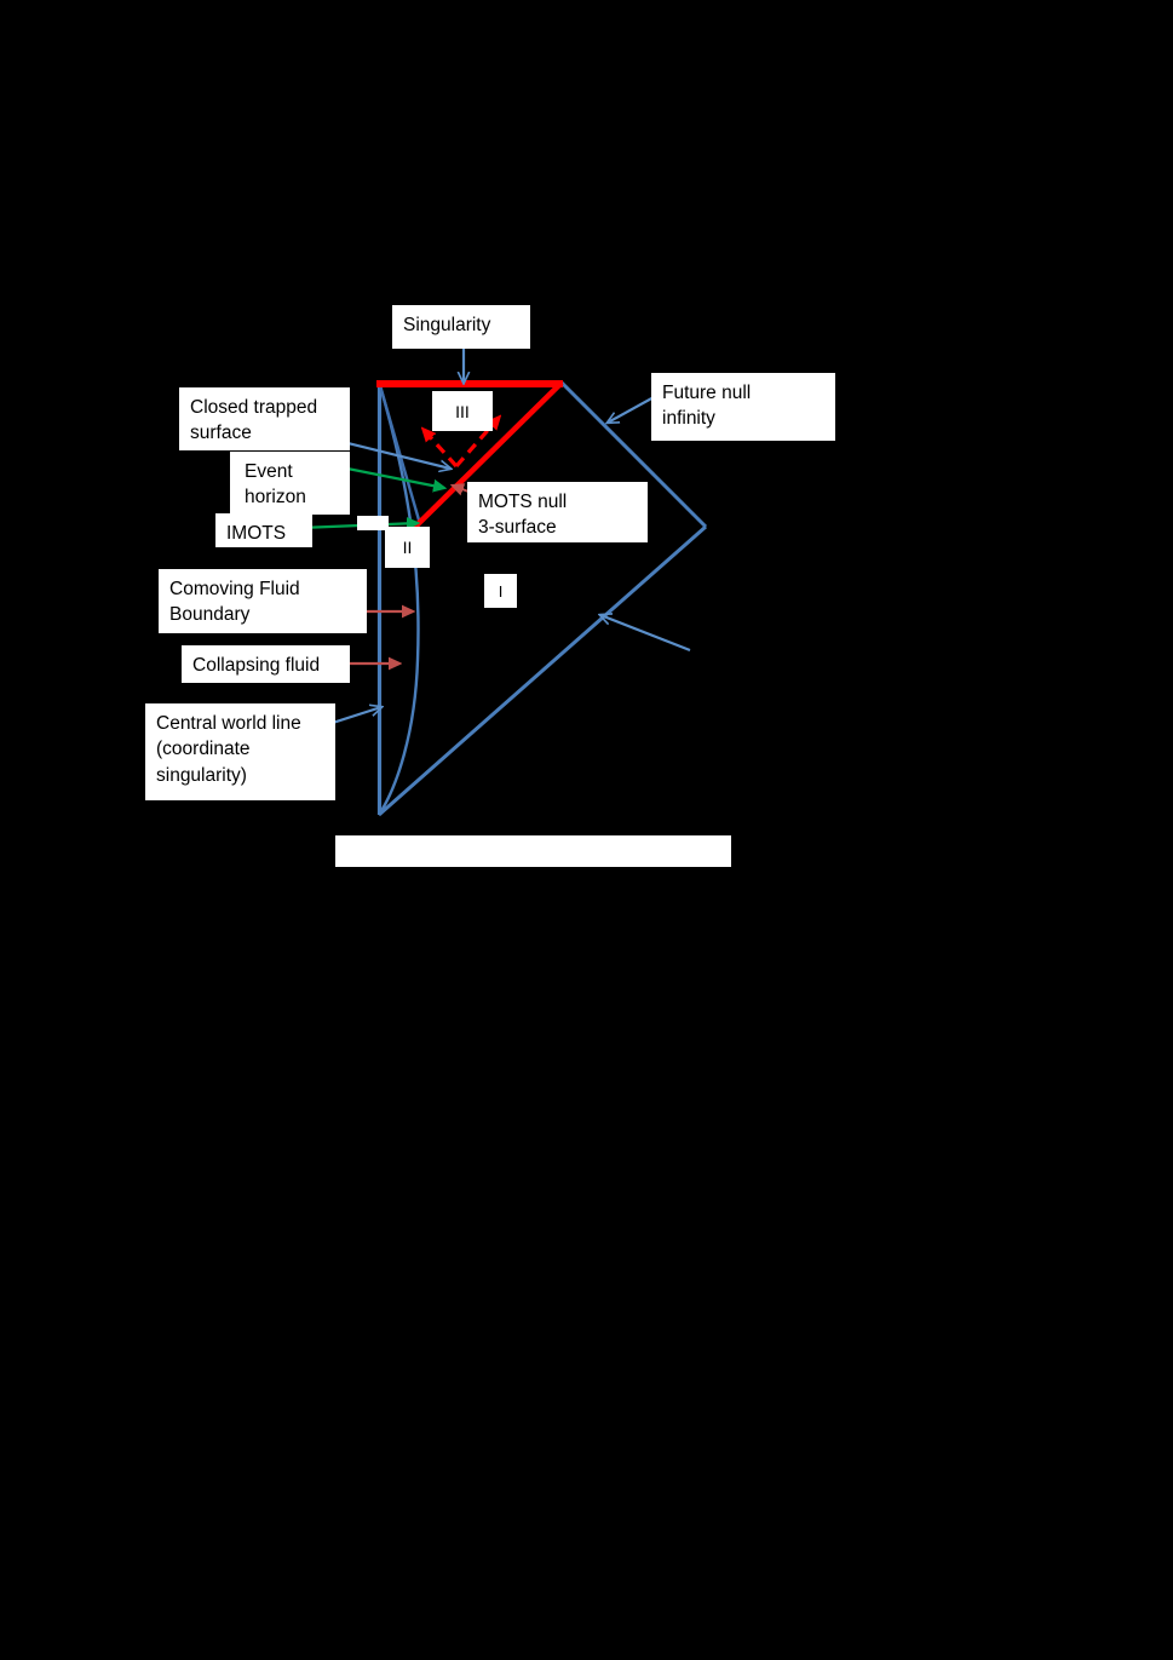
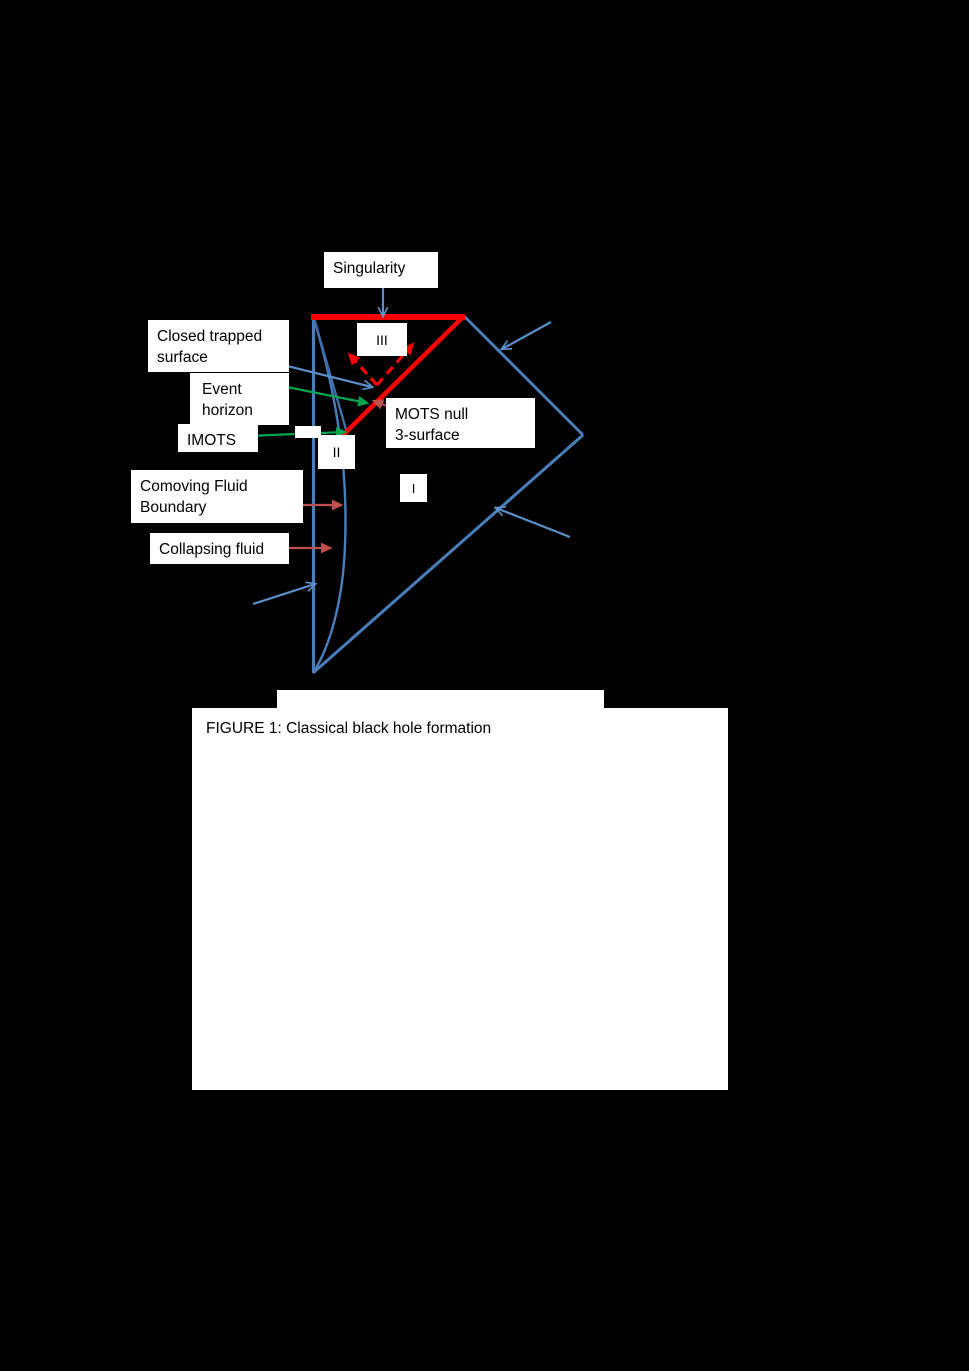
  Singularity
  Closed trapped
  surface
  Event
  horizon
  IMOTS
  MOTS null
  3-surface
  Comoving Fluid
  Boundary
  Collapsing fluid
- Central world line
- (coordinate
- singularity)
- Future null
- infinity
  III
  II
  I
+ FIGURE 1: Classical black hole formation
